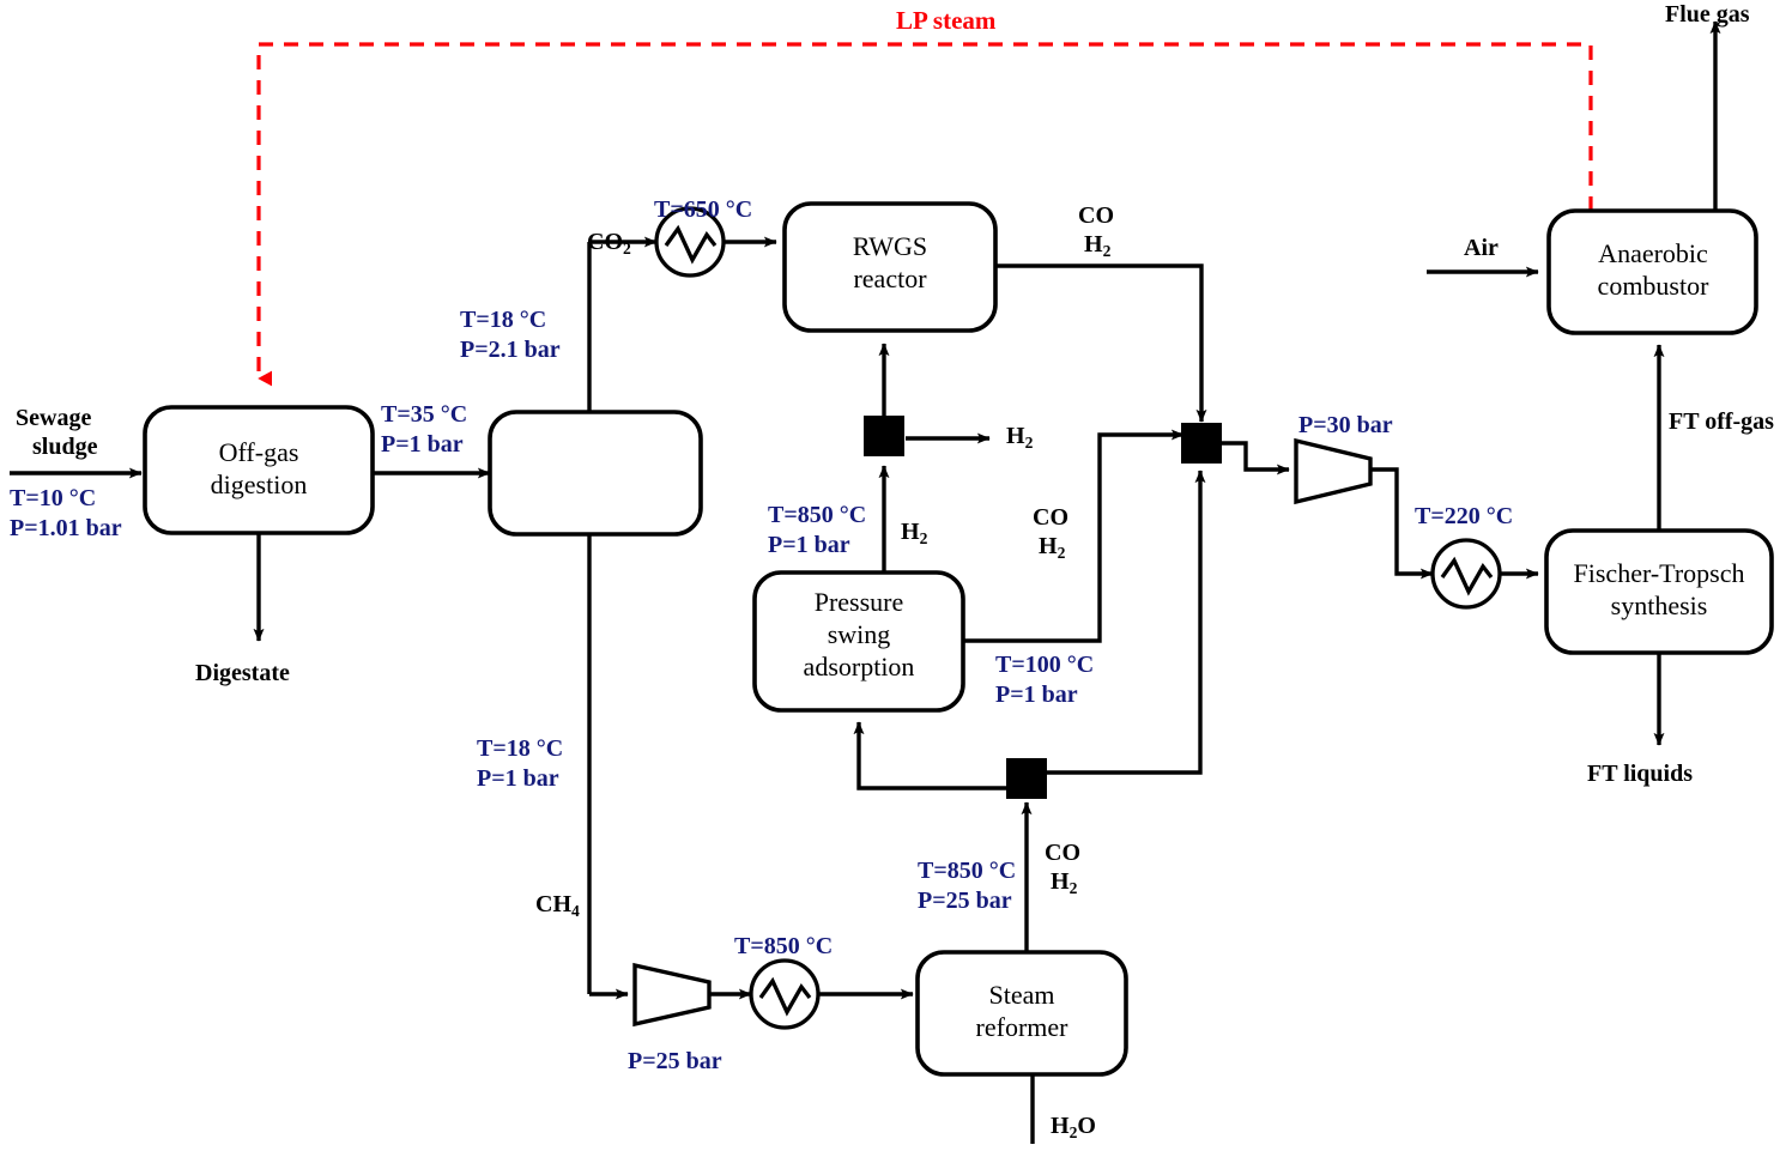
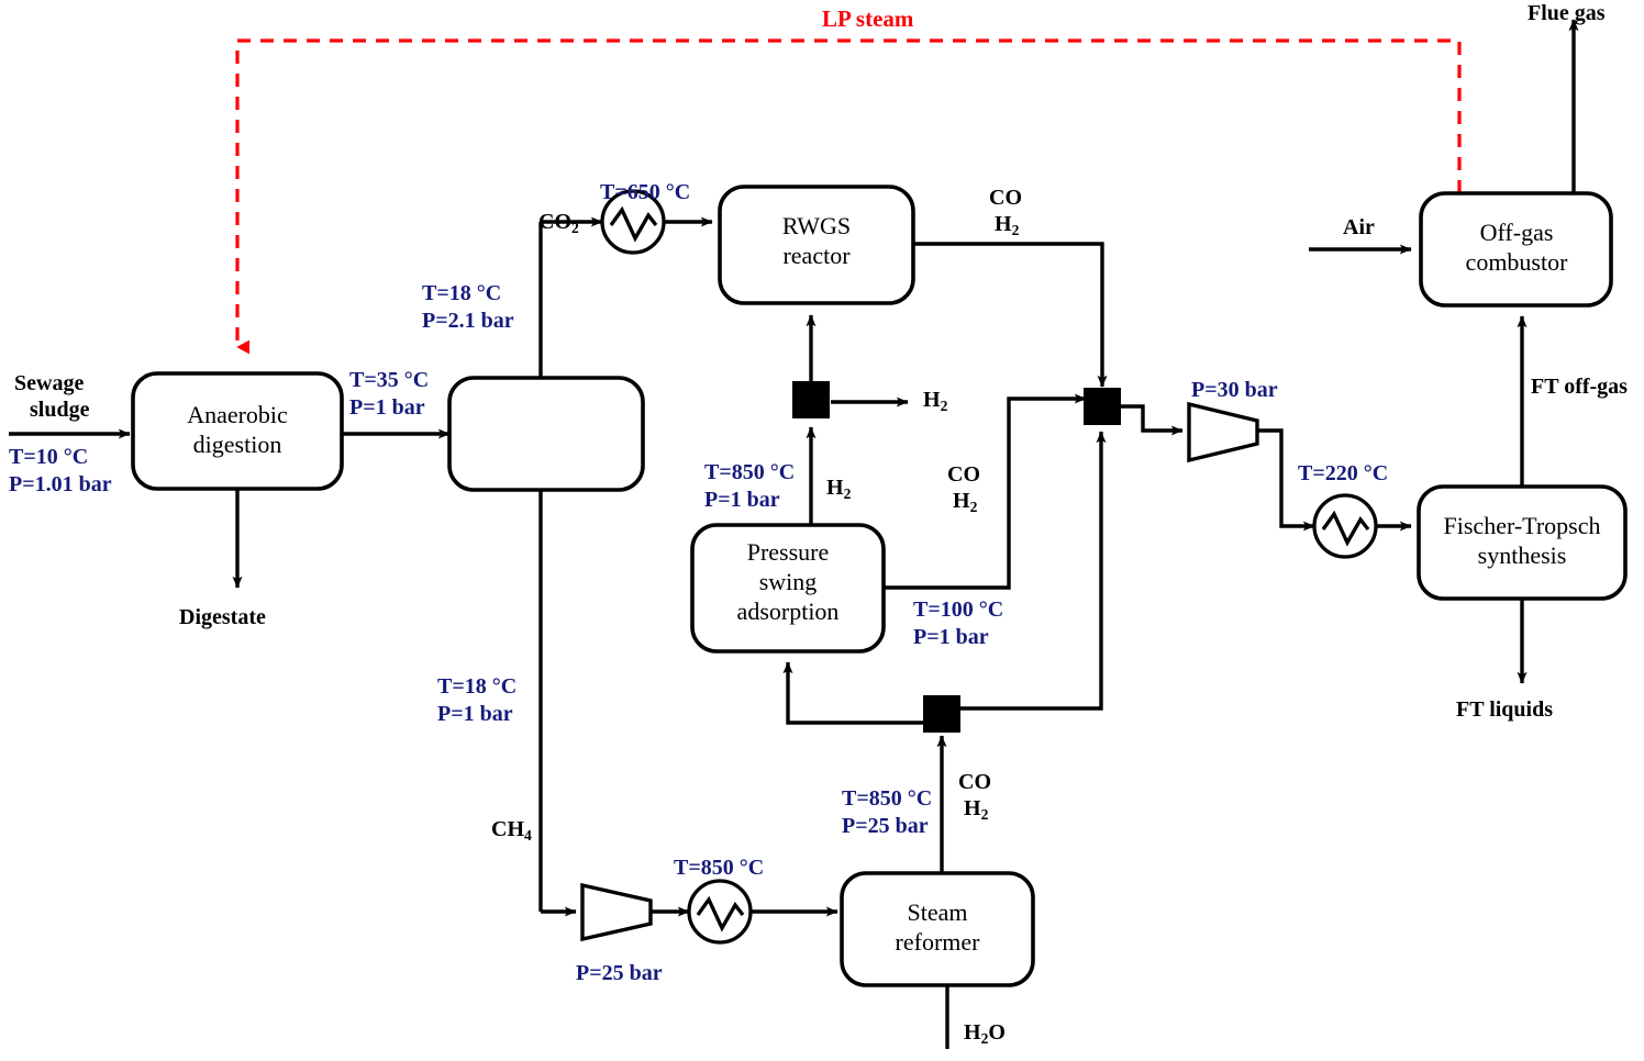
- Off-gas
+ Anaerobic
  digestion
  RWGS
  reactor
  Pressure
  swing
  adsorption
  Steam
  reformer
- Anaerobic
+ Off-gas
  combustor
  Fischer-Tropsch
  synthesis
  Sewage
  sludge
  Digestate
  CO2
  CH4
  H2
  H2
  CO
  H2
  CO
  H2
  CO
  H2
  H2O
  Air
  Flue gas
  FT off-gas
  FT liquids
  LP steam
  T=10 °C
  P=1.01 bar
  T=35 °C
  P=1 bar
  T=18 °C
  P=2.1 bar
  T=18 °C
  P=1 bar
  T=650 °C
  T=850 °C
  P=1 bar
  T=100 °C
  P=1 bar
  P=30 bar
  T=220 °C
  P=25 bar
  T=850 °C
  T=850 °C
  P=25 bar
